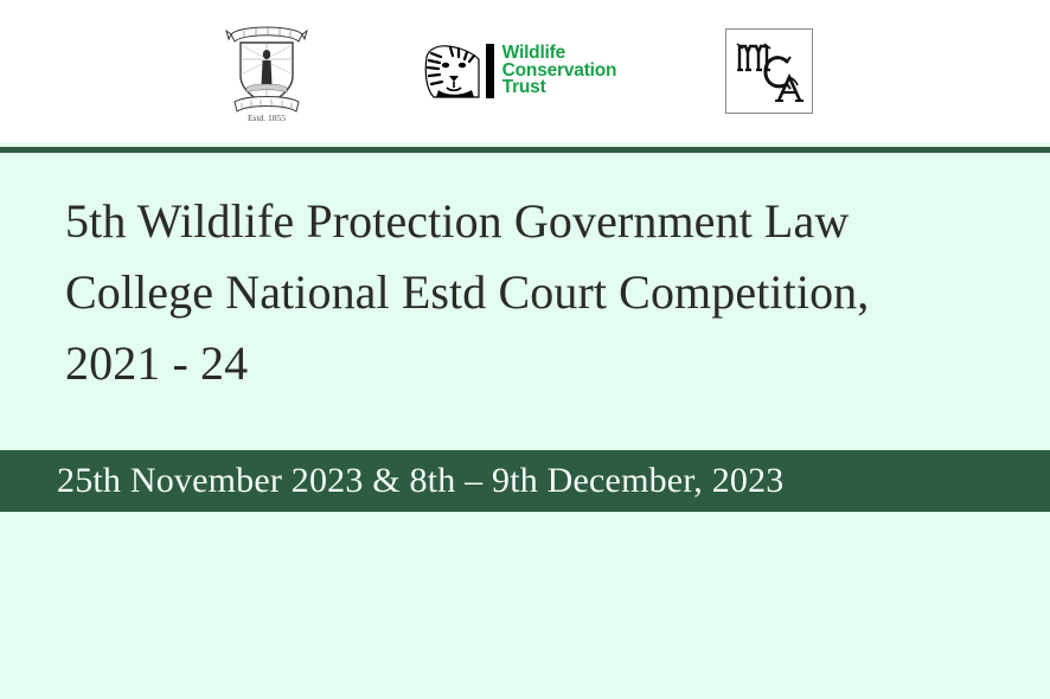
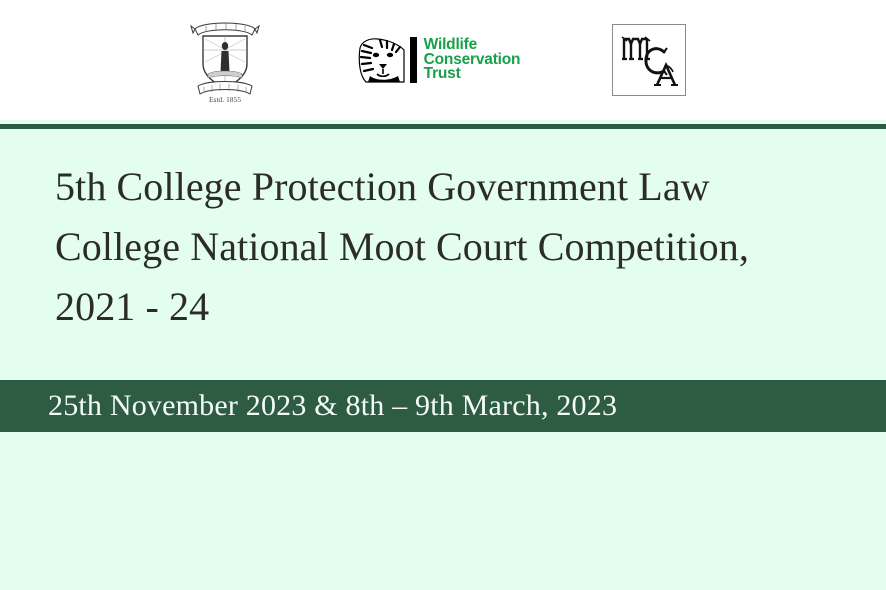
  Estd. 1855
  Wildlife
  Conservation
  Trust
- 5th Wildlife Protection Government Law
+ 5th College Protection Government Law
- College National Estd Court Competition,
+ College National Moot Court Competition,
  2021 - 24
- 25th November 2023 & 8th – 9th December, 2023
+ 25th November 2023 & 8th – 9th March, 2023
